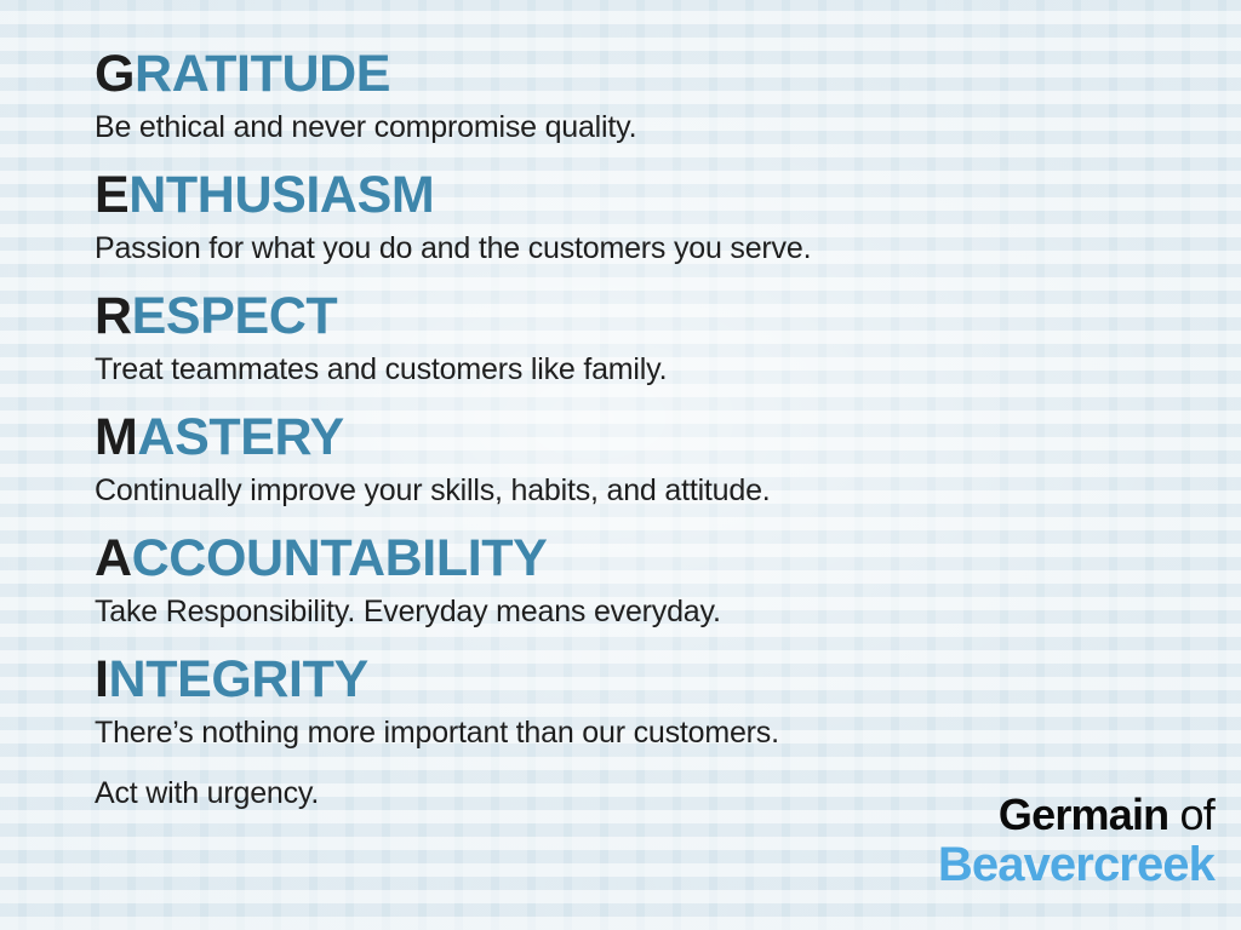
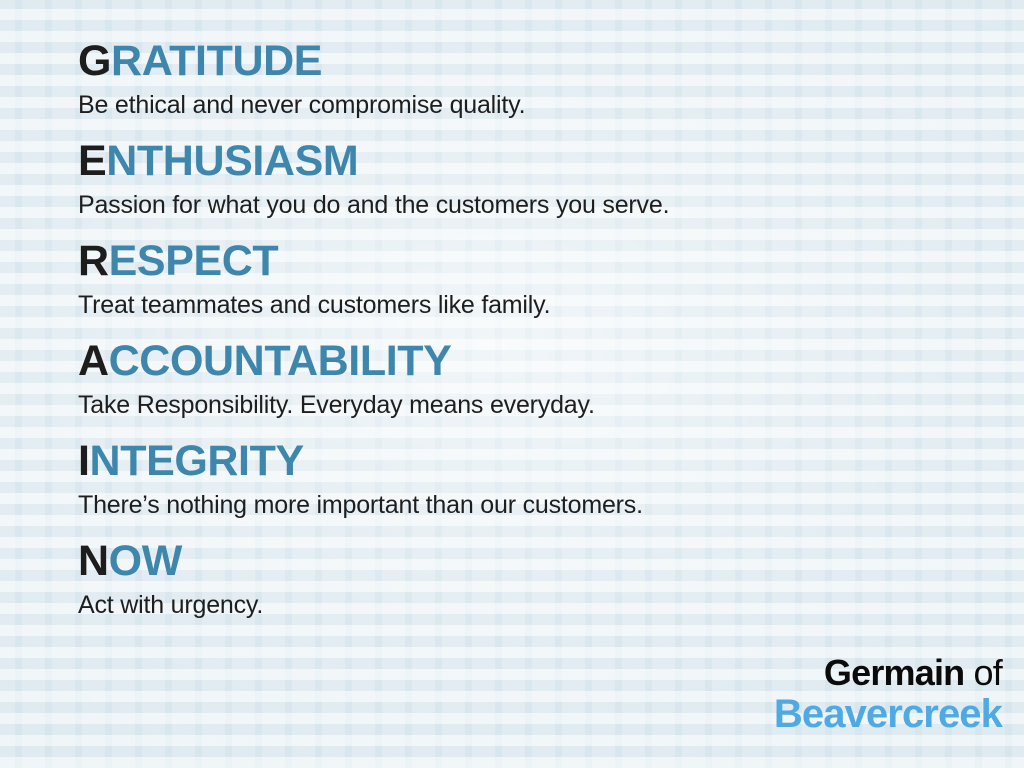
  GRATITUDE
  Be ethical and never compromise quality.
  ENTHUSIASM
  Passion for what you do and the customers you serve.
  RESPECT
  Treat teammates and customers like family.
- MASTERY
- Continually improve your skills, habits, and attitude.
  ACCOUNTABILITY
  Take Responsibility. Everyday means everyday.
  INTEGRITY
  There’s nothing more important than our customers.
+ NOW
  Act with urgency.
  Germain of
  Beavercreek
